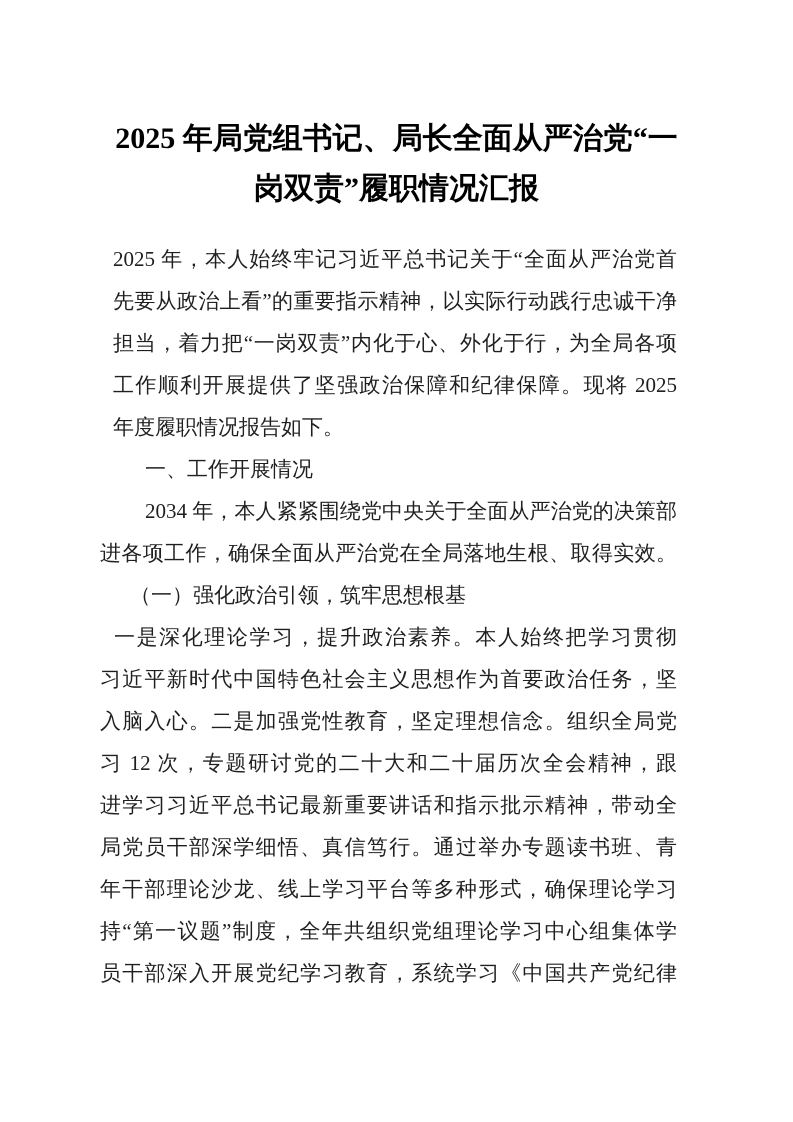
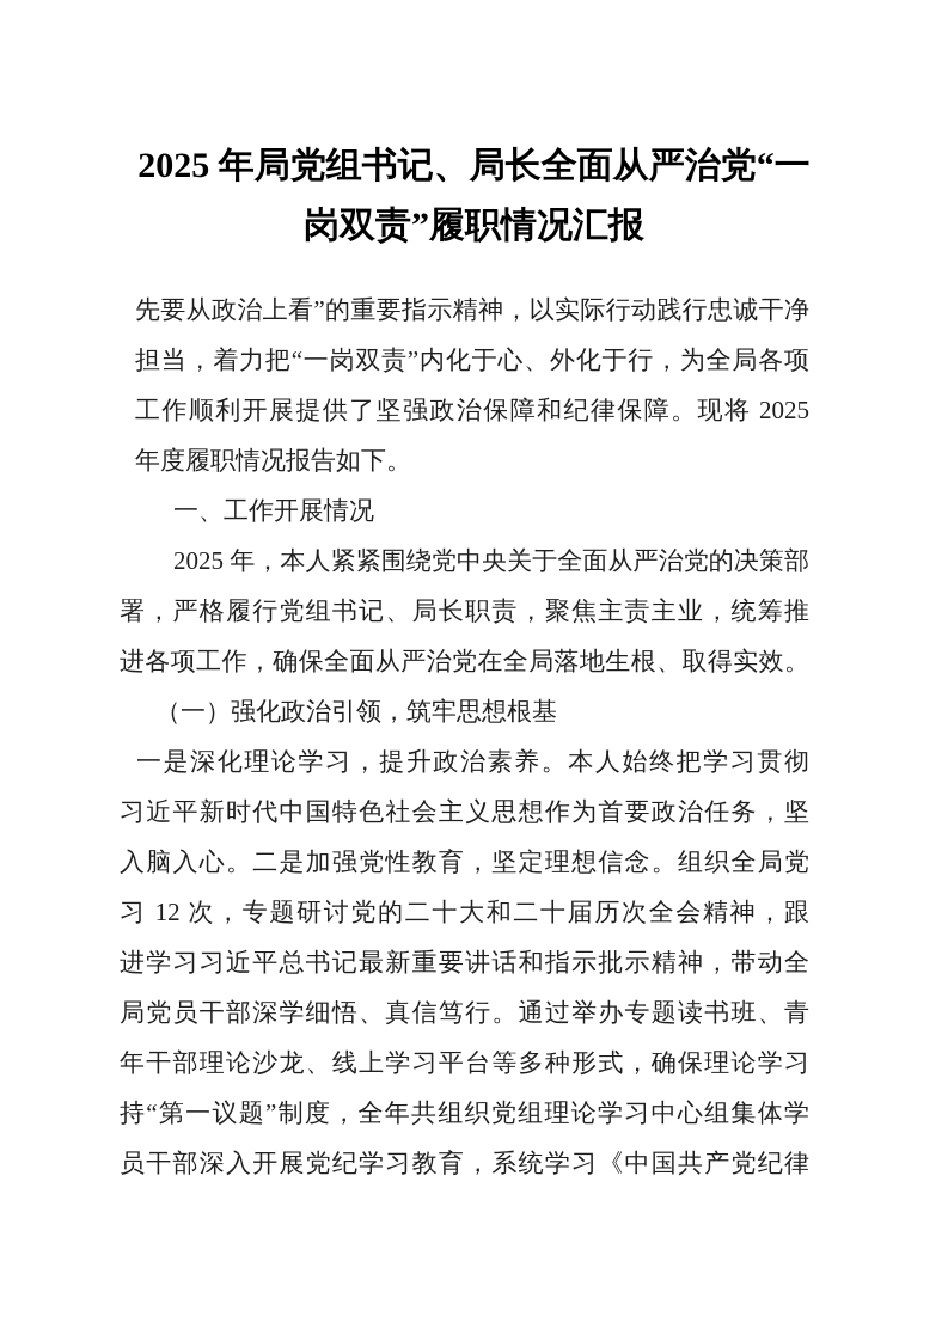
  2025 年局党组书记、局长全面从严治党“一
  岗双责”履职情况汇报
- 2025 年，本人始终牢记习近平总书记关于“全面从严治党首
  先要从政治上看”的重要指示精神，以实际行动践行忠诚干净
  担当，着力把“一岗双责”内化于心、外化于行，为全局各项
  工作顺利开展提供了坚强政治保障和纪律保障。现将 2025
  年度履职情况报告如下。
  一、工作开展情况
- 2034 年，本人紧紧围绕党中央关于全面从严治党的决策部
+ 2025 年，本人紧紧围绕党中央关于全面从严治党的决策部
+ 署，严格履行党组书记、局长职责，聚焦主责主业，统筹推
  进各项工作，确保全面从严治党在全局落地生根、取得实效。
  （一）强化政治引领，筑牢思想根基
  一是深化理论学习，提升政治素养。本人始终把学习贯彻
  习近平新时代中国特色社会主义思想作为首要政治任务，坚
  入脑入心。二是加强党性教育，坚定理想信念。组织全局党
  习 12 次，专题研讨党的二十大和二十届历次全会精神，跟
  进学习习近平总书记最新重要讲话和指示批示精神，带动全
  局党员干部深学细悟、真信笃行。通过举办专题读书班、青
  年干部理论沙龙、线上学习平台等多种形式，确保理论学习
  持“第一议题”制度，全年共组织党组理论学习中心组集体学
  员干部深入开展党纪学习教育，系统学习《中国共产党纪律
